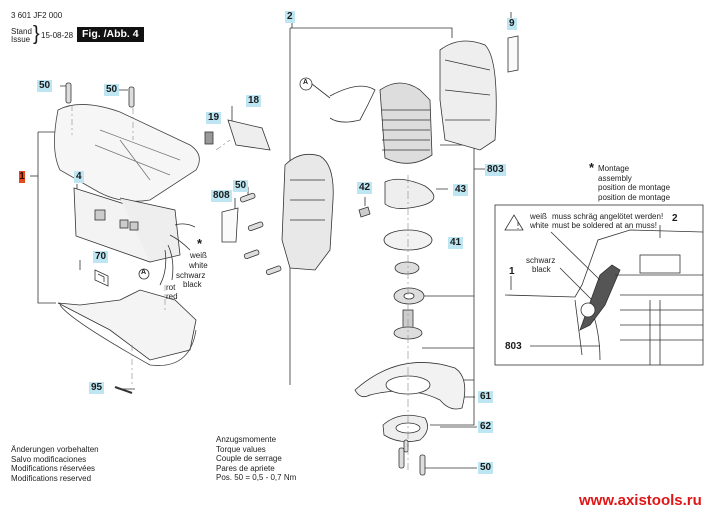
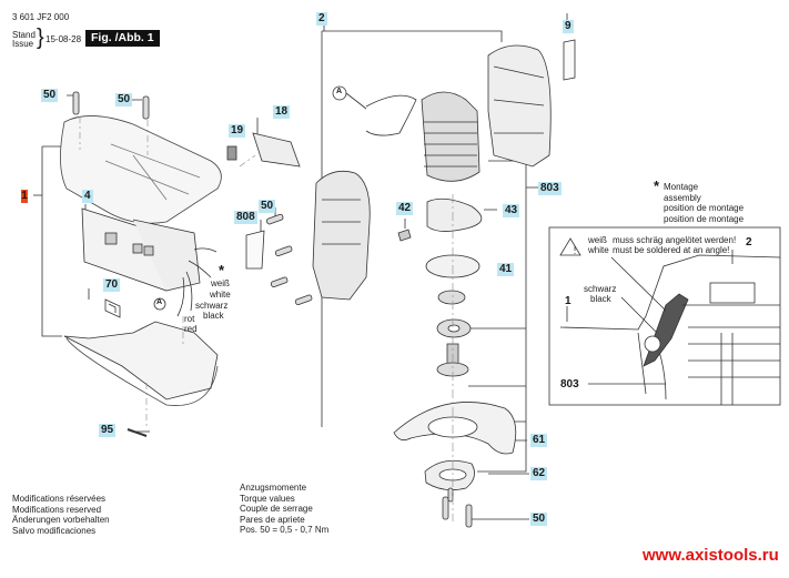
  3 601 JF2 000
  Stand
  Issue
  }
  15-08-28
- Fig. /Abb. 4
+ Fig. /Abb. 1
  1
  2
  4
  9
  18
  19
  41
  42
  43
  50
  50
  50
  50
  61
  62
  70
  95
  803
  808
  *
  weiß
  white
  schwarz
  black
  rot
  red
  *
  Montage
  assembly
  position de montage
  position de montage
  weiß
  white
  muss schräg angelötet werden!
- must be soldered at an muss!
+ must be soldered at an angle!
  schwarz
  black
  1
  2
  803
- Änderungen vorbehalten
+ Modifications réservées
- Salvo modificaciones
+ Modifications reserved
- Modifications réservées
+ Änderungen vorbehalten
- Modifications reserved
+ Salvo modificaciones
  Anzugsmomente
  Torque values
  Couple de serrage
  Pares de apriete
  Pos. 50 = 0,5 - 0,7 Nm
  www.axistools.ru
